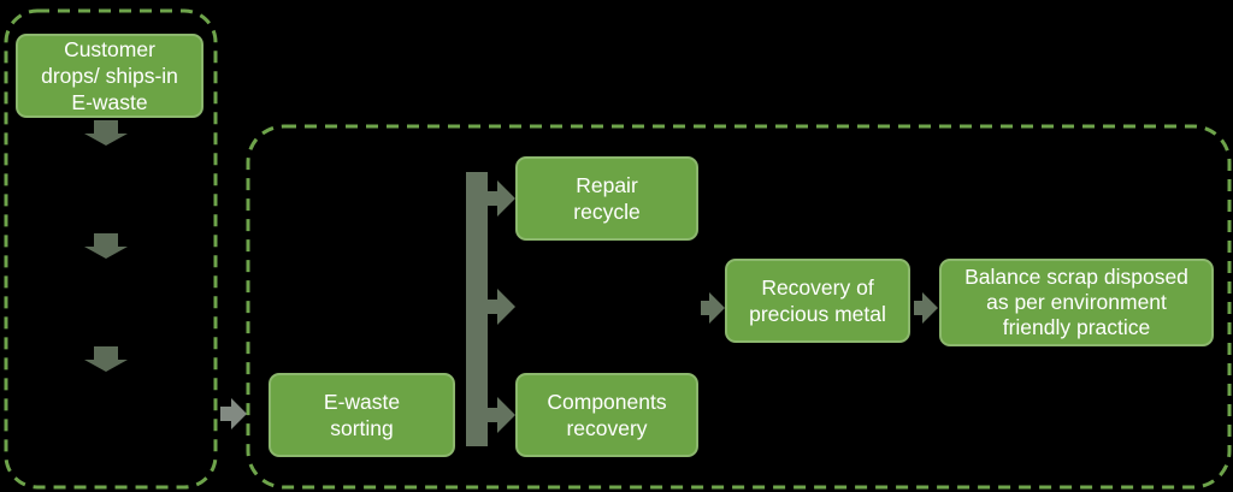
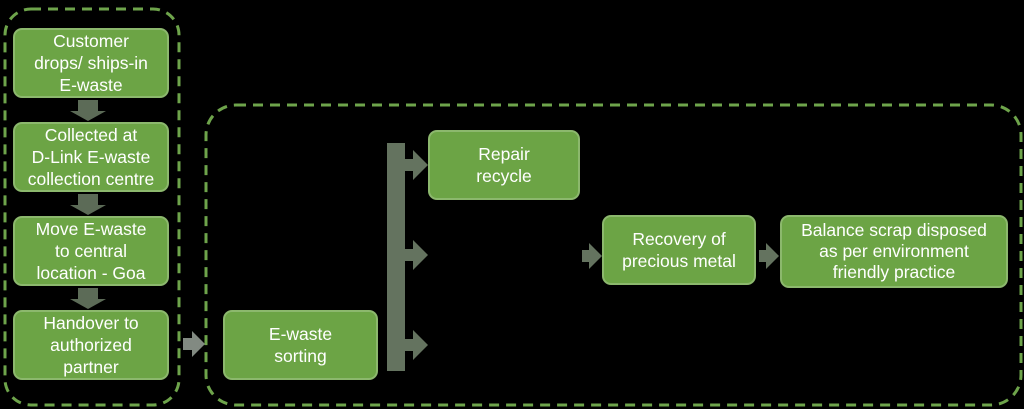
  Customer
  drops/ ships-in
  E-waste
+ Collected at
+ D-Link E-waste
+ collection centre
+ Move E-waste
+ to central
+ location - Goa
+ Handover to
+ authorized
+ partner
  E-waste
  sorting
  Repair
  recycle
- Components
- recovery
  Recovery of
  precious metal
  Balance scrap disposed
  as per environment
  friendly practice
